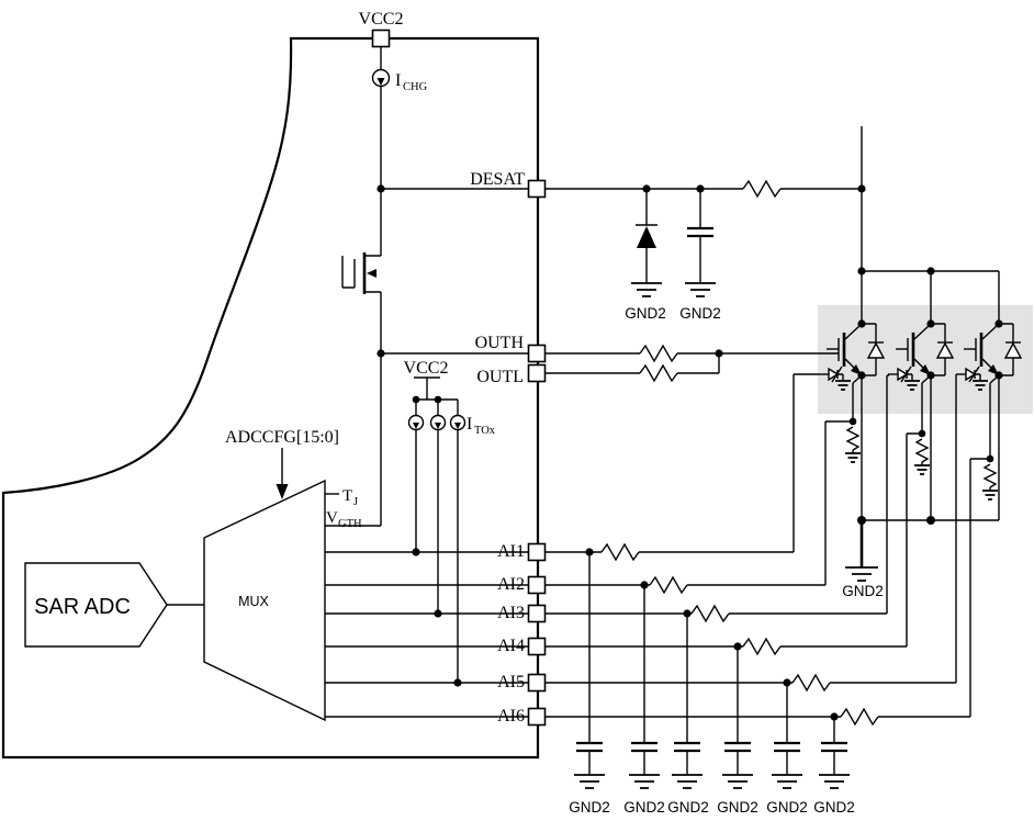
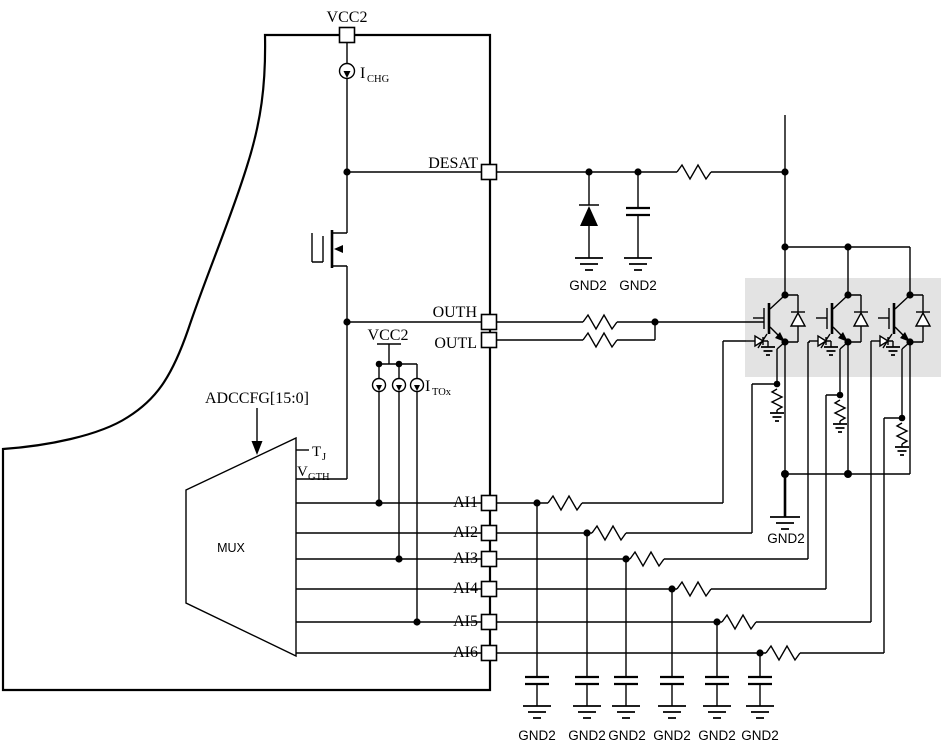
- SAR ADC
  MUX
  VCC2
  I
  CHG
  DESAT
  OUTH
  OUTL
  VCC2
  I
  TOx
  ADCCFG[15:0]
  T
  J
  V
  GTH
  AI1
  AI2
  AI3
  AI4
  AI5
  AI6
  GND2
  GND2
  GND2
  GND2
  GND2
  GND2
  GND2
  GND2
  GND2
